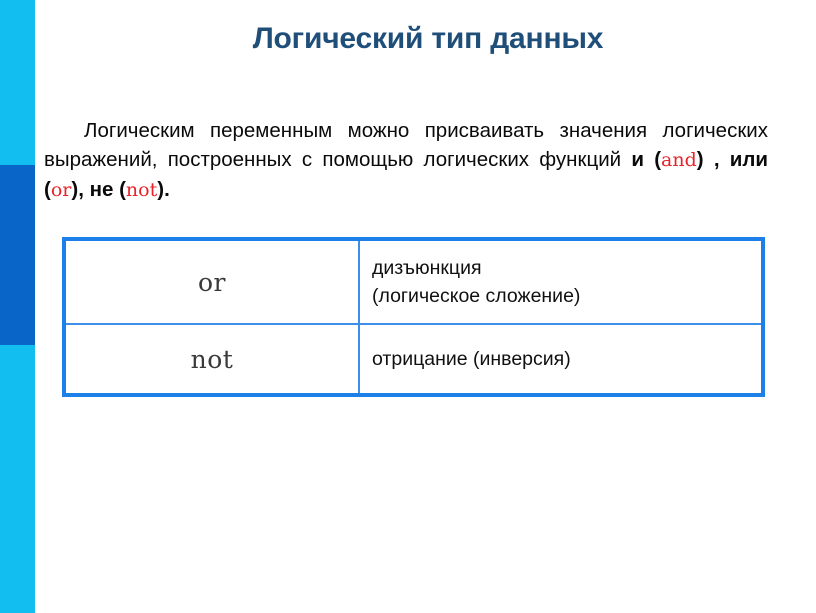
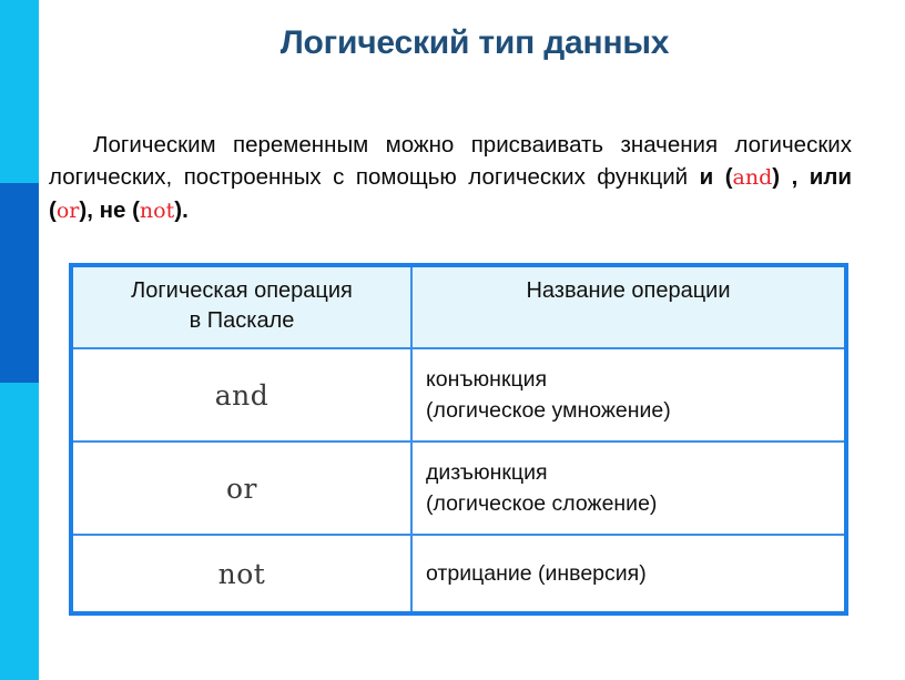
  Логический тип данных
- Логическим переменным можно присваивать значения логических выражений, построенных с помощью логических функций и (and) , или (or), не (not).
+ Логическим переменным можно присваивать значения логических логических, построенных с помощью логических функций и (and) , или (or), не (not).
+ Логическая операция в Паскале	Название операции
+ and	конъюнкция (логическое умножение)
  or	дизъюнкция (логическое сложение)
  not	отрицание (инверсия)
